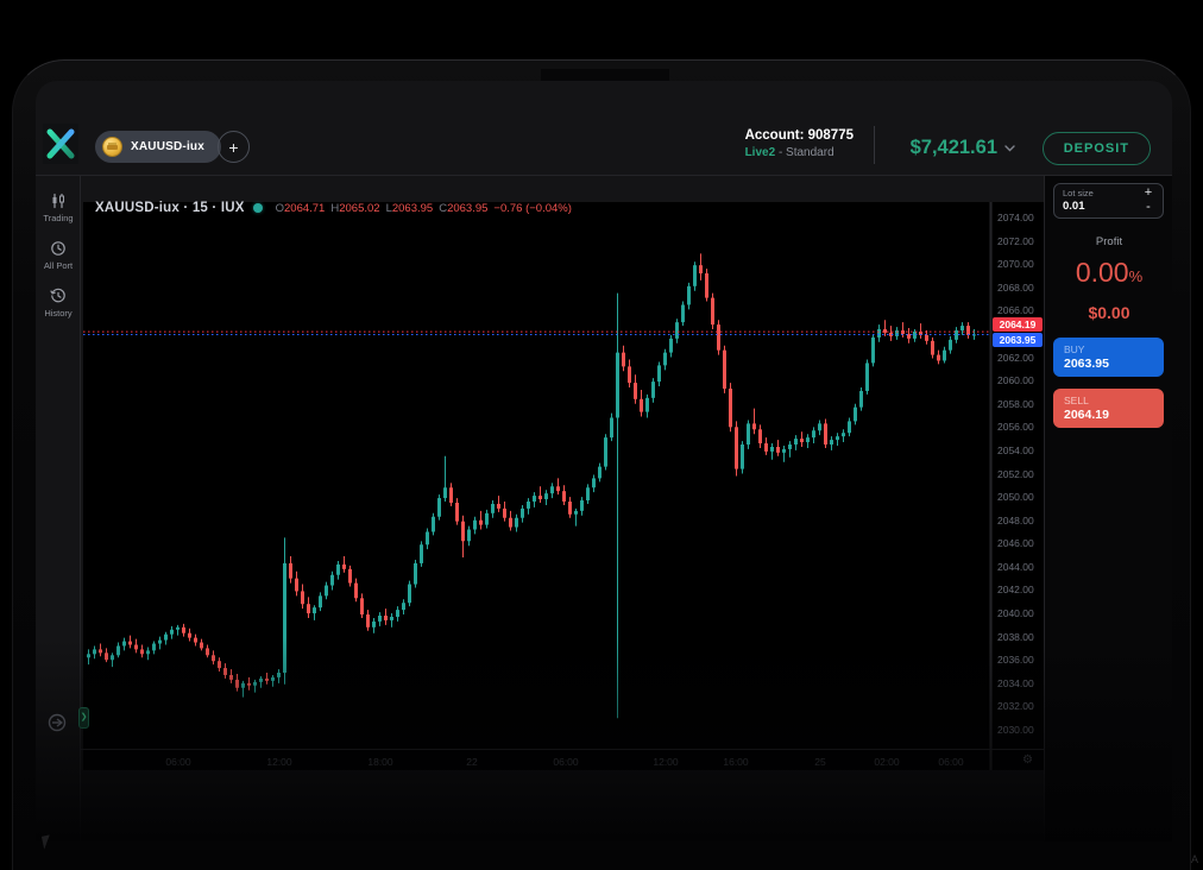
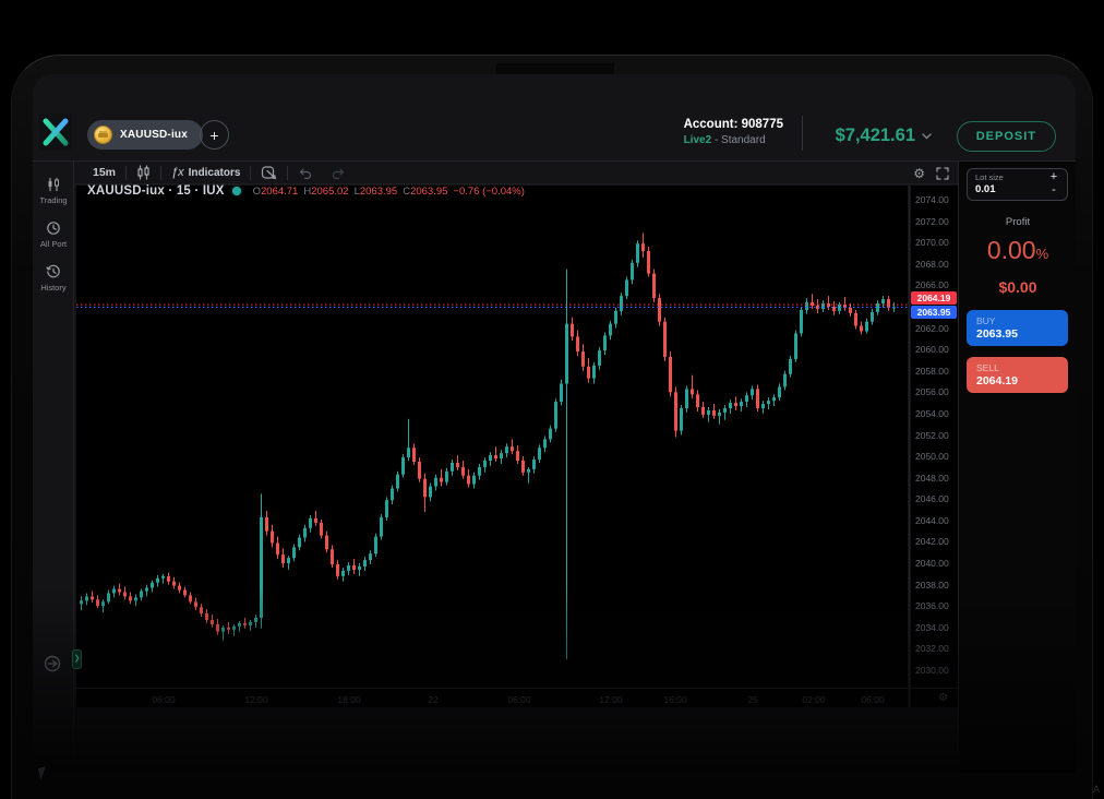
  XAUUSD-iux
  +
  Account: 908775
  Live2 - Standard
  $7,421.61
  DEPOSIT
  Trading
  All Port
  History
+ 15m
+ ƒx
+ Indicators
+ ⚙
  XAUUSD-iux · 15 · IUX
  O2064.71
  H2065.02
  L2063.95
  C2063.95
  −0.76 (−0.04%)
  2074.00
  2072.00
  2070.00
  2068.00
  2066.00
  2062.00
  2060.00
  2058.00
  2056.00
  2054.00
  2052.00
  2050.00
  2048.00
  2046.00
  2044.00
  2042.00
  2040.00
  2064.19
  2063.95
  Lot size
  0.01
  +
  -
  Profit
  0.00%
  $0.00
  BUY
  2063.95
  SELL
  2064.19
  A
